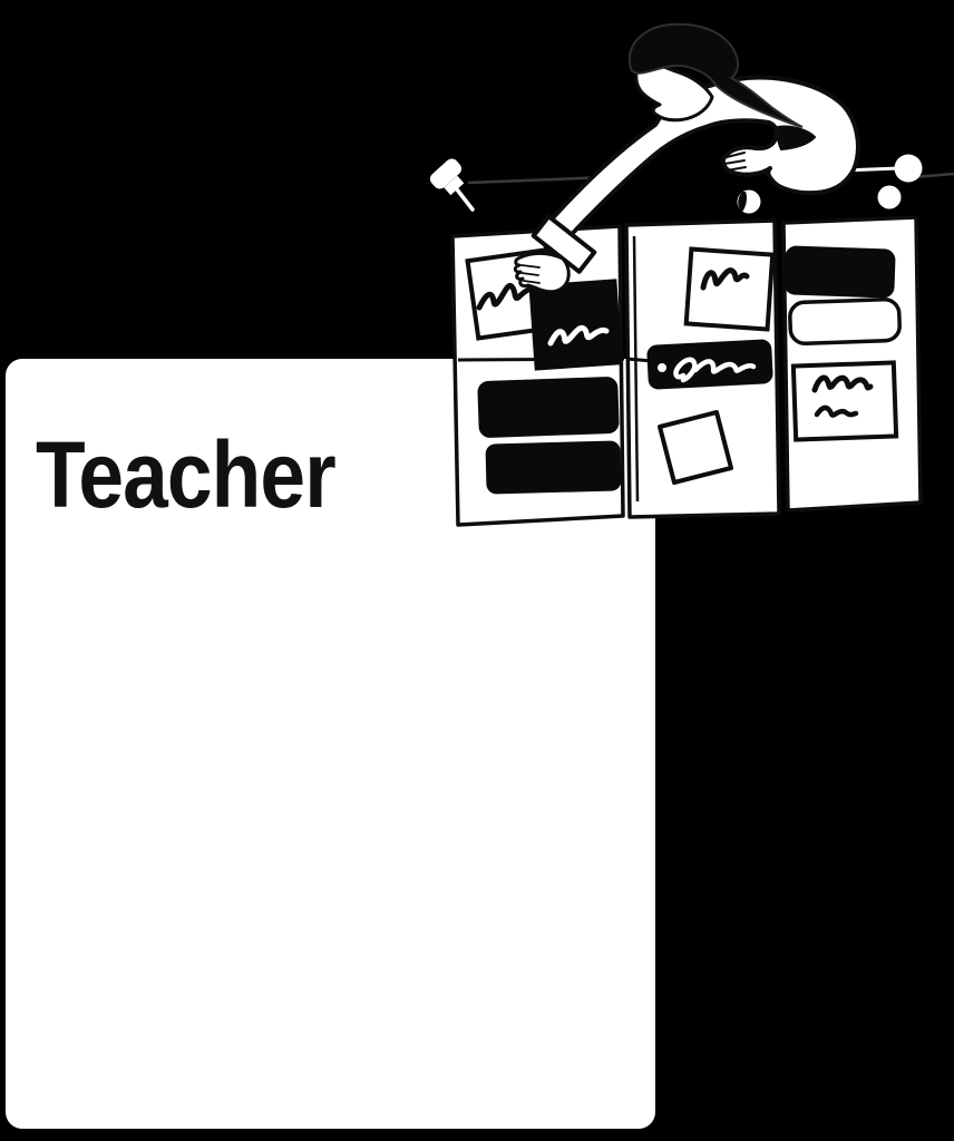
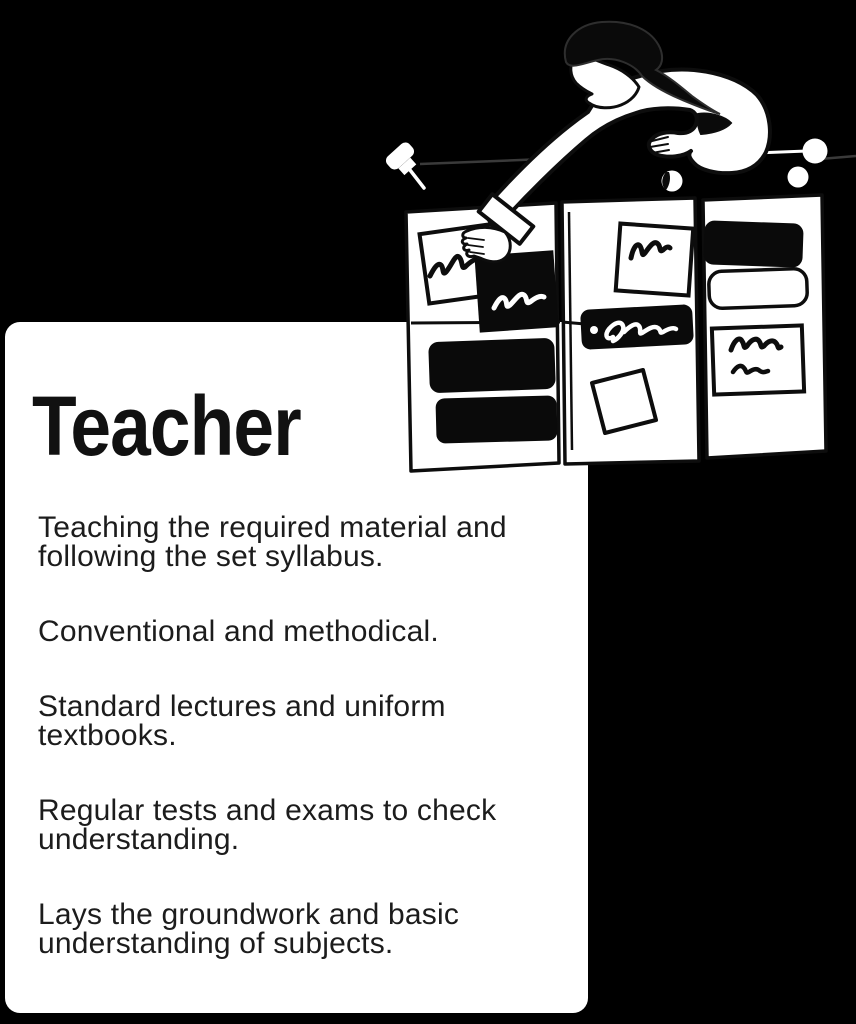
  Teacher
+ Teaching the required material and following the set syllabus.
+ Conventional and methodical.
+ Standard lectures and uniform textbooks.
+ Regular tests and exams to check understanding.
+ Lays the groundwork and basic understanding of subjects.
